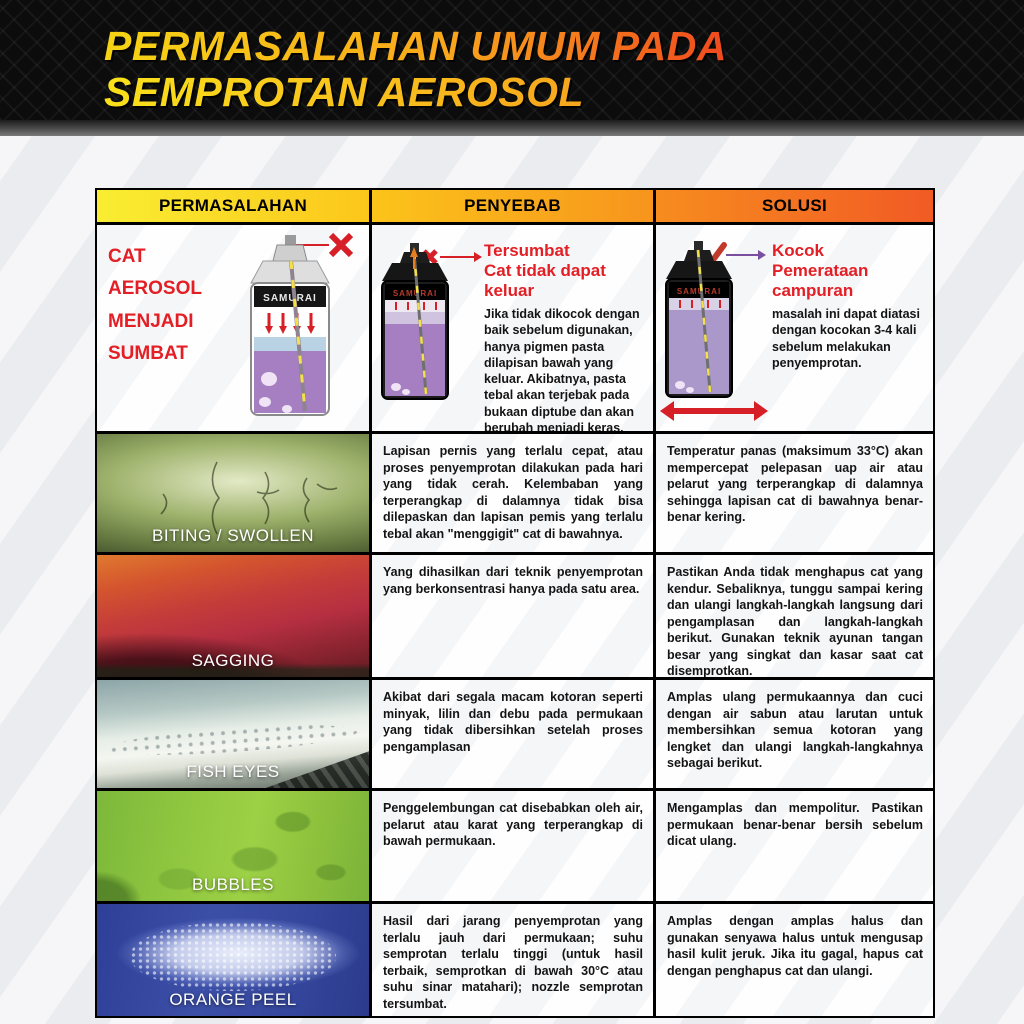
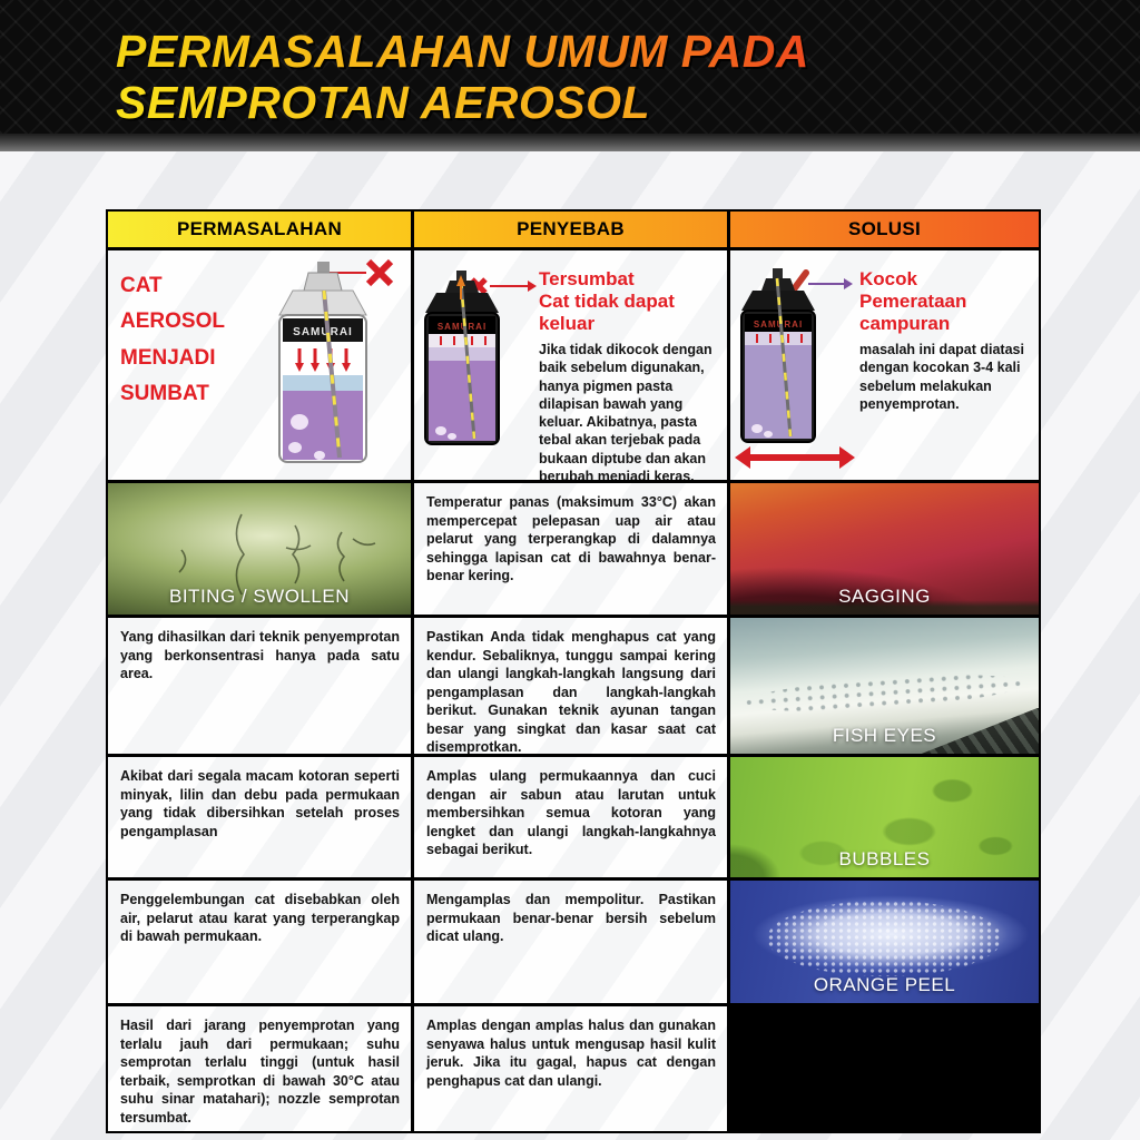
  PERMASALAHAN UMUM PADA
  SEMPROTAN AEROSOL
  PERMASALAHAN
  PENYEBAB
  SOLUSI
  CAT AEROSOL MENJADI SUMBAT
  SAMRAI
  SAMRAI
  Tersumbat
  Cat tidak dapat keluar
  Jika tidak dikocok dengan baik sebelum digunakan, hanya pigmen pasta dilapisan bawah yang keluar. Akibatnya, pasta tebal akan terjebak pada bukaan diptube dan akan berubah menjadi keras.
  SAMRAI
  Kocok
  Pemerataan campuran
  masalah ini dapat diatasi dengan kocokan 3-4 kali sebelum melakukan penyemprotan.
  BITING / SWOLLEN
- Lapisan pernis yang terlalu cepat, atau proses penyemprotan dilakukan pada hari yang tidak cerah. Kelembaban yang terperangkap di dalamnya tidak bisa dilepaskan dan lapisan pemis yang terlalu tebal akan "menggigit" cat di bawahnya.
  Temperatur panas (maksimum 33°C) akan mempercepat pelepasan uap air atau pelarut yang terperangkap di dalamnya sehingga lapisan cat di bawahnya benar-benar kering.
  SAGGING
  Yang dihasilkan dari teknik penyemprotan yang berkonsentrasi hanya pada satu area.
  Pastikan Anda tidak menghapus cat yang kendur. Sebaliknya, tunggu sampai kering dan ulangi langkah-langkah langsung dari pengamplasan dan langkah-langkah berikut. Gunakan teknik ayunan tangan besar yang singkat dan kasar saat cat disemprotkan.
  FISH EYES
  Akibat dari segala macam kotoran seperti minyak, lilin dan debu pada permukaan yang tidak dibersihkan setelah proses pengamplasan
  Amplas ulang permukaannya dan cuci dengan air sabun atau larutan untuk membersihkan semua kotoran yang lengket dan ulangi langkah-langkahnya sebagai berikut.
  BUBBLES
  Penggelembungan cat disebabkan oleh air, pelarut atau karat yang terperangkap di bawah permukaan.
  Mengamplas dan mempolitur. Pastikan permukaan benar-benar bersih sebelum dicat ulang.
  ORANGE PEEL
  Hasil dari jarang penyemprotan yang terlalu jauh dari permukaan; suhu semprotan terlalu tinggi (untuk hasil terbaik, semprotkan di bawah 30°C atau suhu sinar matahari); nozzle semprotan tersumbat.
  Amplas dengan amplas halus dan gunakan senyawa halus untuk mengusap hasil kulit jeruk. Jika itu gagal, hapus cat dengan penghapus cat dan ulangi.
